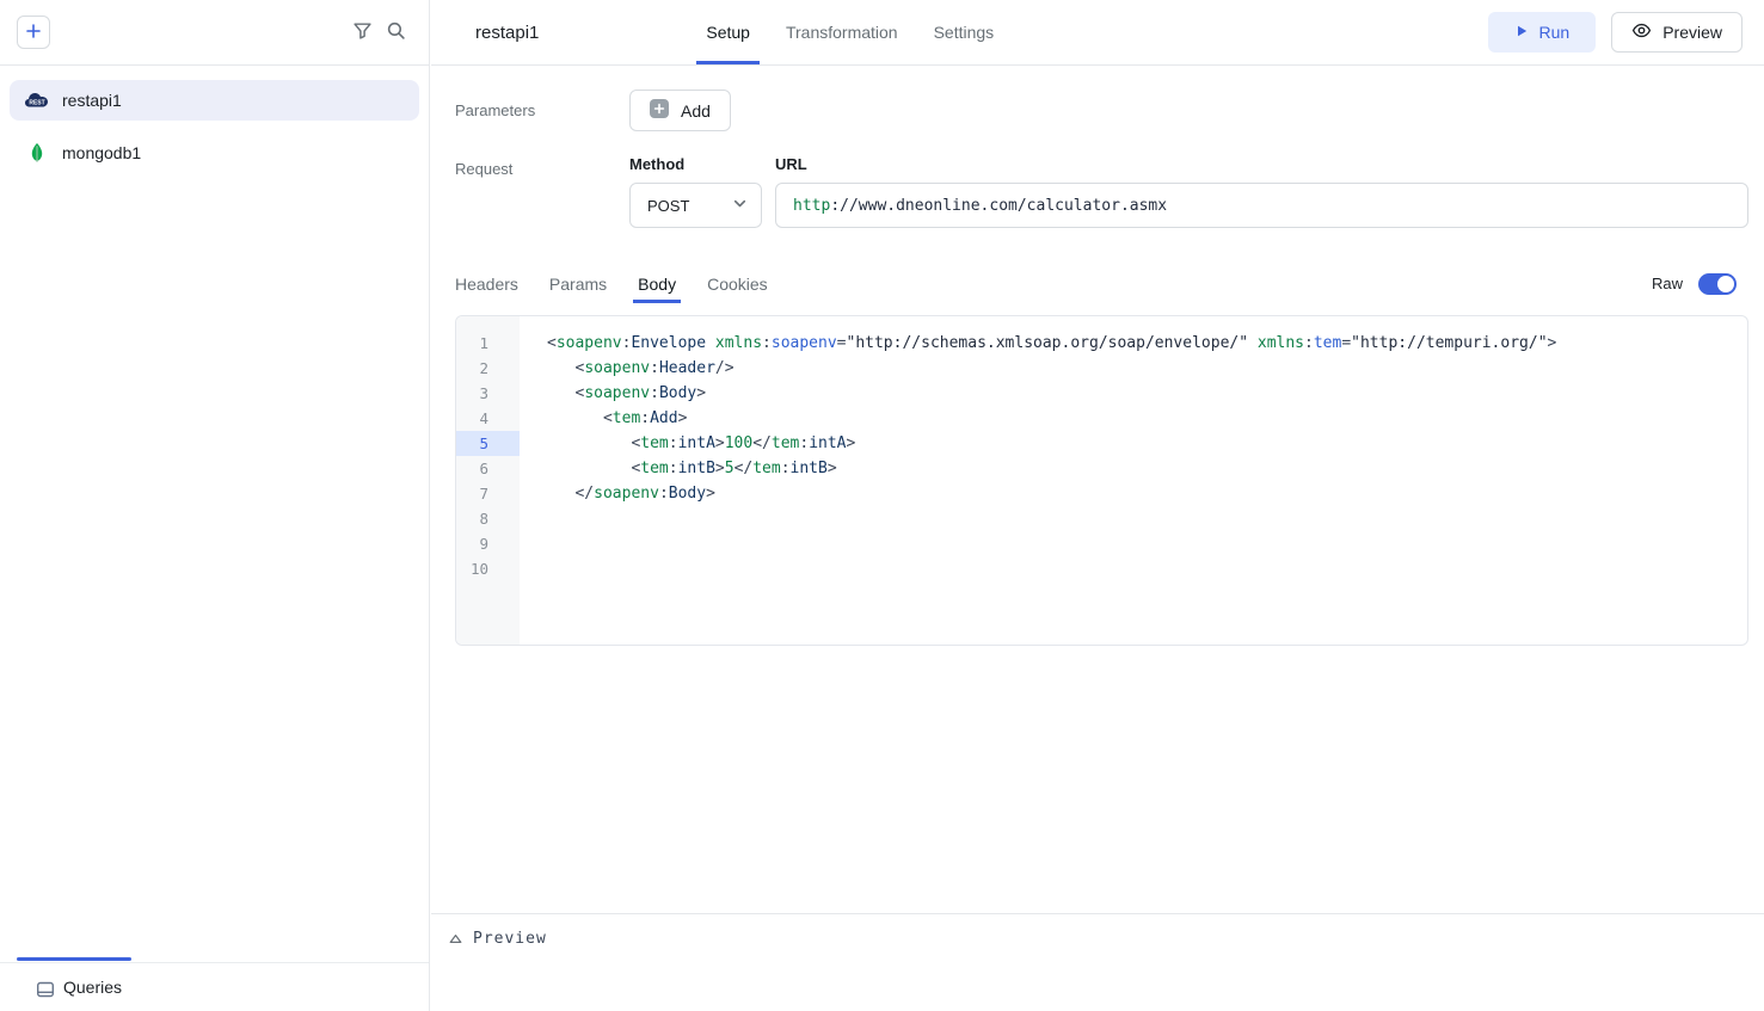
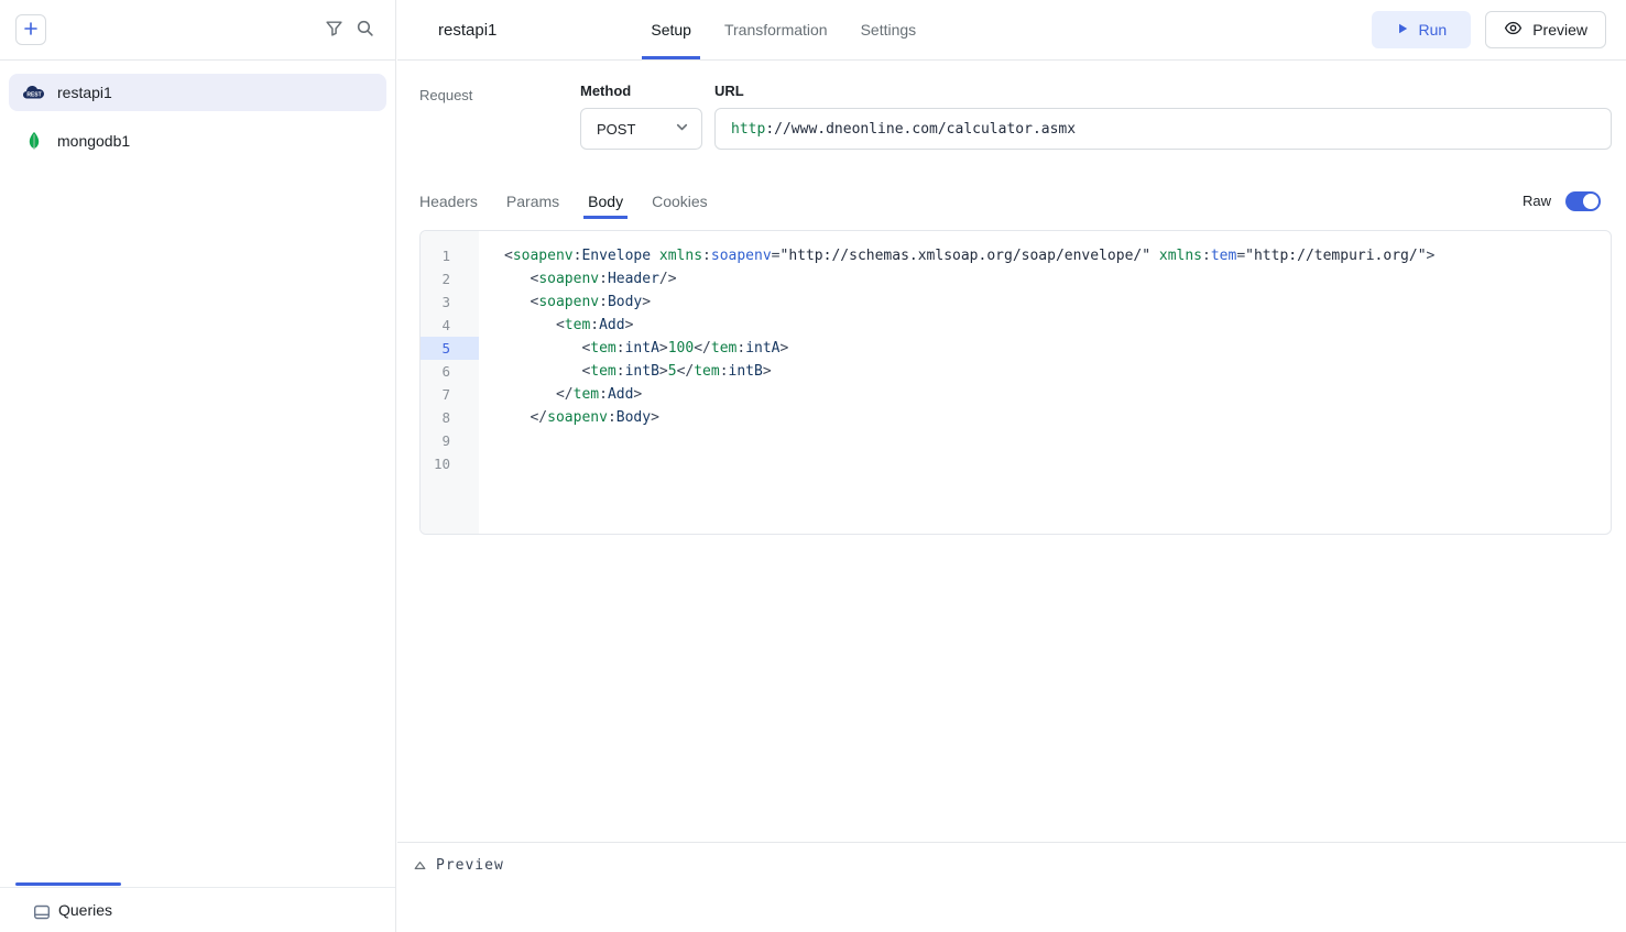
  restapi1
  mongodb1
  Queries
  restapi1
  Setup
  Transformation
  Settings
  Run
  Preview
- Parameters
- Add
  Request
  Method
  POST
  URL
  http://www.dneonline.com/calculator.asmx
  Headers
  Params
  Body
  Cookies
  Raw
  1
  2
  3
  4
  5
  6
  7
  8
  9
  10
  <soapenv:Envelope xmlns:soapenv="http://schemas.xmlsoap.org/soap/envelope/" xmlns:tem="http://tempuri.org/">
  <soapenv:Header/>
  <soapenv:Body>
  <tem:Add>
  <tem:intA>100</tem:intA>
  <tem:intB>5</tem:intB>
+ </tem:Add>
  </soapenv:Body>
  Preview
